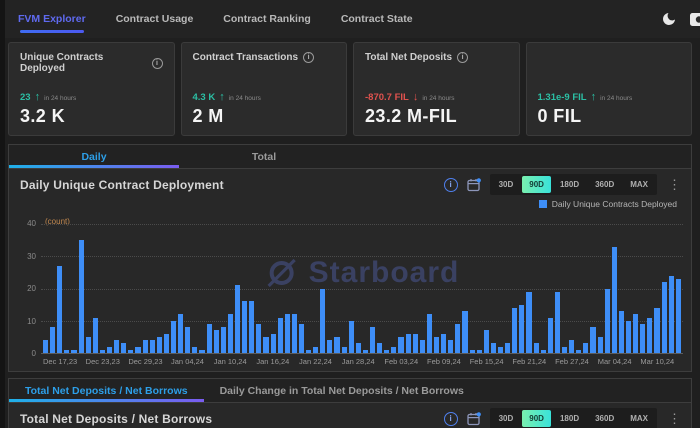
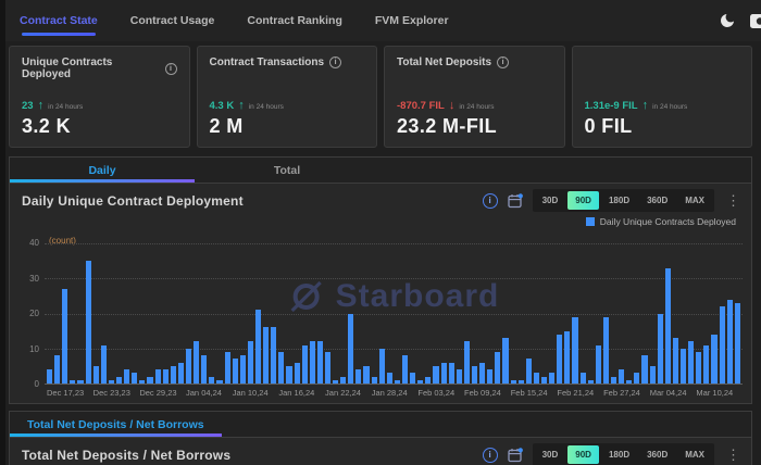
- FVM Explorer
+ Contract State
  Contract Usage
  Contract Ranking
- Contract State
+ FVM Explorer
  Unique Contracts Deployed
  23
  ↑
  3.2 K
  Contract Transactions
  4.3 K
  ↑
  2 M
  Total Net Deposits
  -870.7 FIL
  ↓
  23.2 M-FIL
  1.31e-9 FIL
  ↑
  0 FIL
  Daily
  Total
  Daily Unique Contract Deployment
  30D
  90D
  180D
  360D
  MAX
  ⋮
  Daily Unique Contracts Deployed
  (count)
  40
  30
  20
  10
  0
  Starboard
  Dec 17,23
  Dec 23,23
  Dec 29,23
  Jan 04,24
  Jan 10,24
  Jan 16,24
  Jan 22,24
  Jan 28,24
  Feb 03,24
  Feb 09,24
  Feb 15,24
  Feb 21,24
  Feb 27,24
  Mar 04,24
  Mar 10,24
  Total Net Deposits / Net Borrows
- Daily Change in Total Net Deposits / Net Borrows
  Total Net Deposits / Net Borrows
  30D
  90D
  180D
  360D
  MAX
  ⋮
